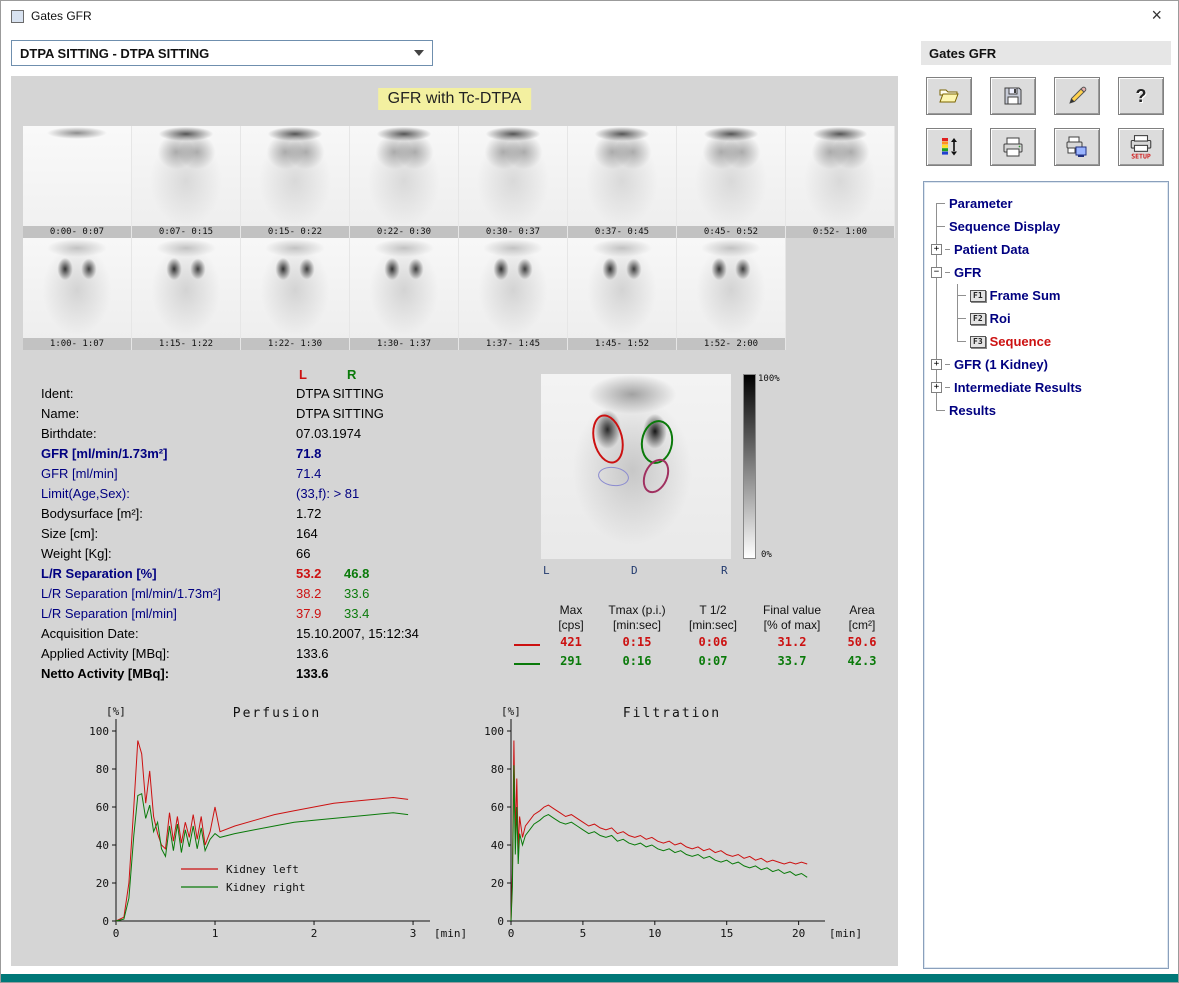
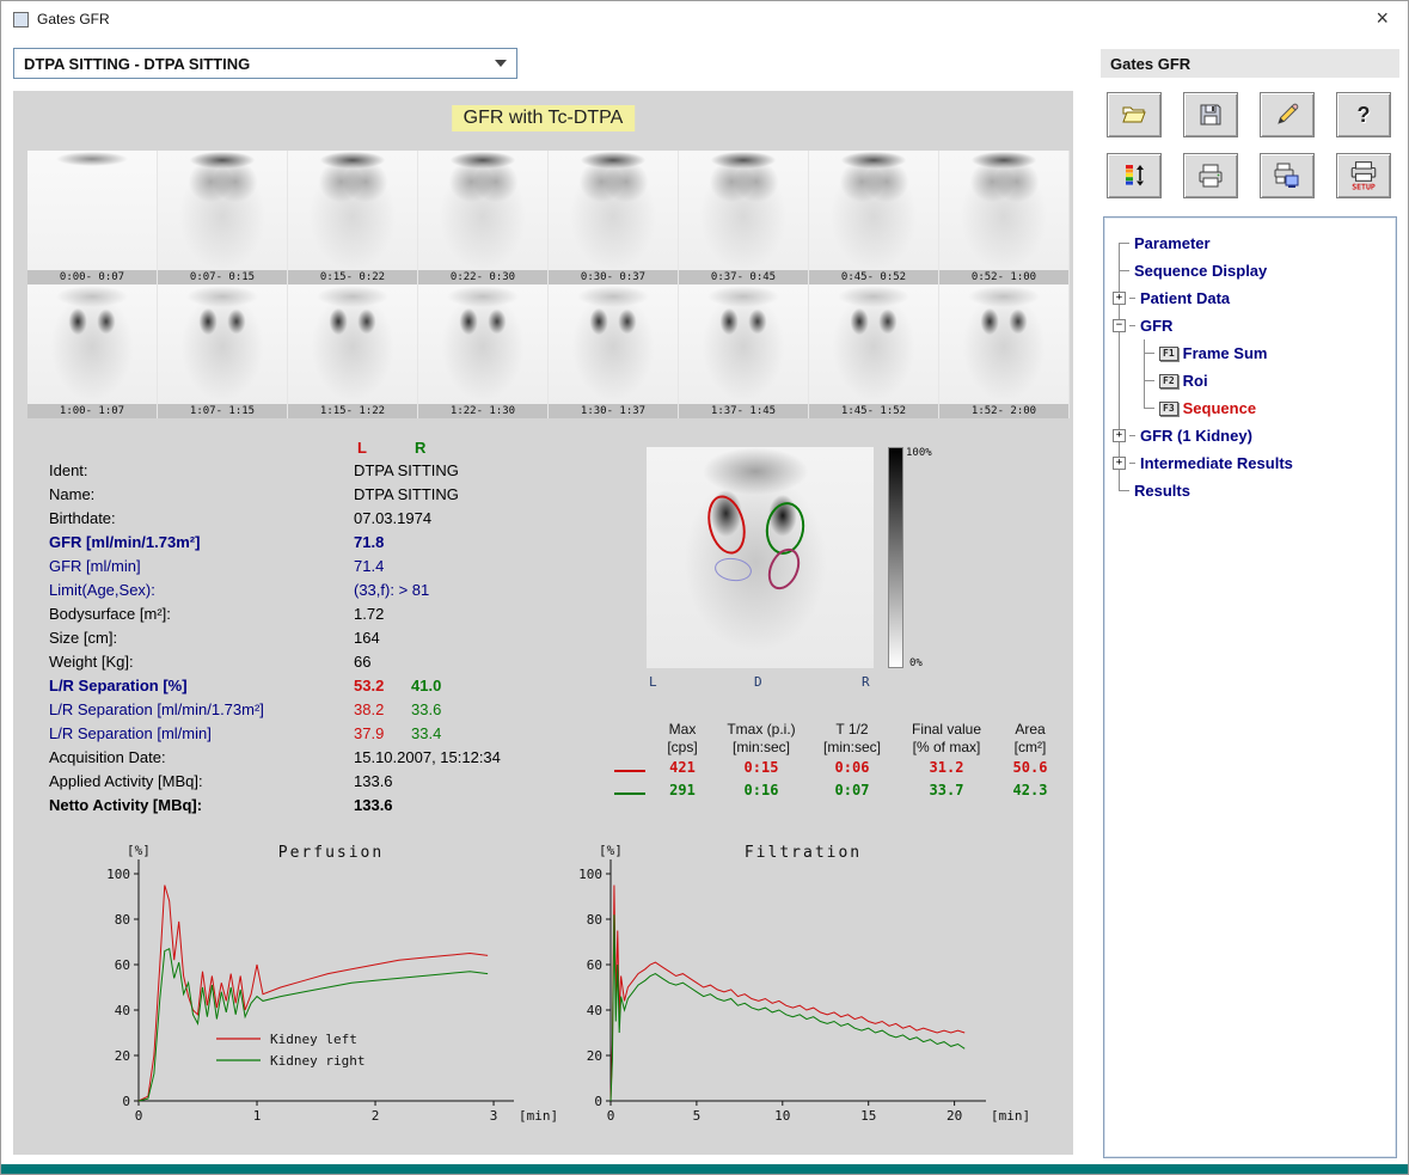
  Gates GFR
  ×
  DTPA SITTING - DTPA SITTING
  GFR with Tc-DTPA
  0:00- 0:07
  0:07- 0:15
  0:15- 0:22
  0:22- 0:30
  0:30- 0:37
  0:37- 0:45
  0:45- 0:52
  0:52- 1:00
  1:00- 1:07
+ 1:07- 1:15
  1:15- 1:22
  1:22- 1:30
  1:30- 1:37
  1:37- 1:45
  1:45- 1:52
  1:52- 2:00
  L
  R
  Ident:
  DTPA SITTING
  Name:
  DTPA SITTING
  Birthdate:
  07.03.1974
  GFR [ml/min/1.73m²]
  71.8
  GFR [ml/min]
  71.4
  Limit(Age,Sex):
  (33,f): > 81
  Bodysurface [m²]:
  1.72
  Size [cm]:
  164
  Weight [Kg]:
  66
  L/R Separation [%]
  53.2
- 46.8
+ 41.0
  L/R Separation [ml/min/1.73m²]
  38.2
  33.6
  L/R Separation [ml/min]
  37.9
  33.4
  Acquisition Date:
  15.10.2007, 15:12:34
  Applied Activity [MBq]:
  133.6
  Netto Activity [MBq]:
  133.6
  100%
  0%
  L
  D
  R
  Max
  [cps]
  Tmax (p.i.)
  [min:sec]
  T 1/2
  [min:sec]
  Final value
  [% of max]
  Area
  [cm²]
  421
  0:15
  0:06
  31.2
  50.6
  291
  0:16
  0:07
  33.7
  42.3
  0
  1
  2
  3
  0
  20
  40
  60
  80
  100
  [%]
  [min]
  Perfusion
  Kidney left
  Kidney right
  0
  5
  10
  15
  20
  0
  20
  40
  60
  80
  100
  [%]
  [min]
  Filtration
  Gates GFR
  ?
  SETUP
  Parameter
  Sequence Display
  +
  Patient Data
  −
  GFR
  F1
  Frame Sum
  F2
  Roi
  F3
  Sequence
  +
  GFR (1 Kidney)
  +
  Intermediate Results
  Results
